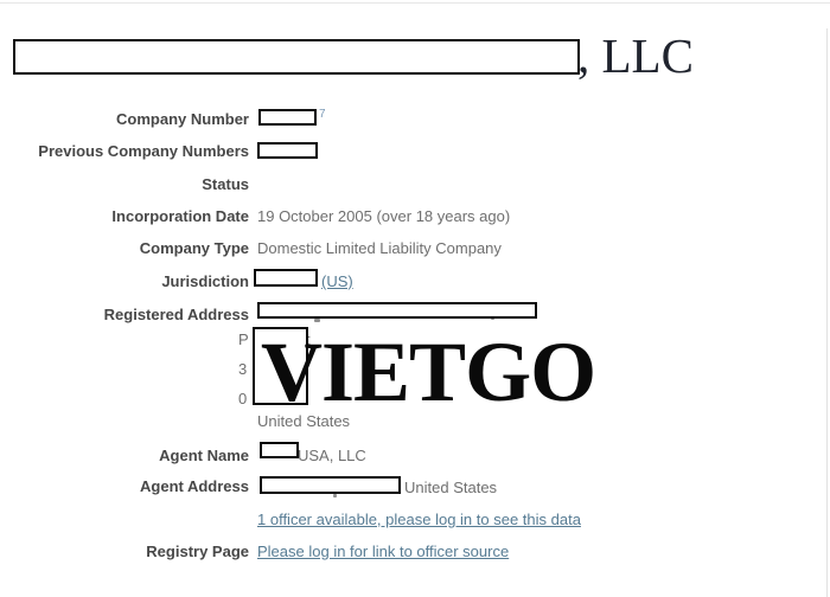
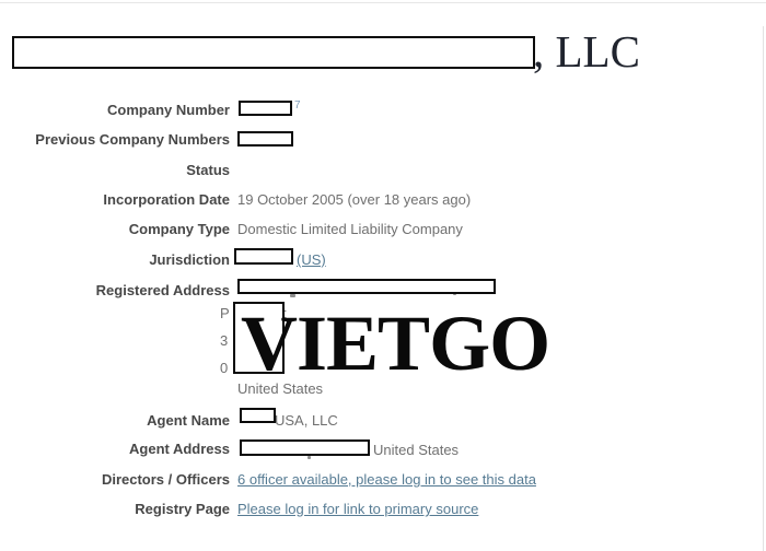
  , LLC
  Company Number
  7
  Previous Company Numbers
  Status
  Incorporation Date
  19 October 2005 (over 18 years ago)
  Company Type
  Domestic Limited Liability Company
  Jurisdiction
  (US)
  Registered Address
  P
  3
  0
  United States
  VIETGO
  Agent Name
  USA, LLC
  Agent Address
  United States
+ Directors / Officers
- 1 officer available, please log in to see this data
+ 6 officer available, please log in to see this data
  Registry Page
- Please log in for link to officer source
+ Please log in for link to primary source
